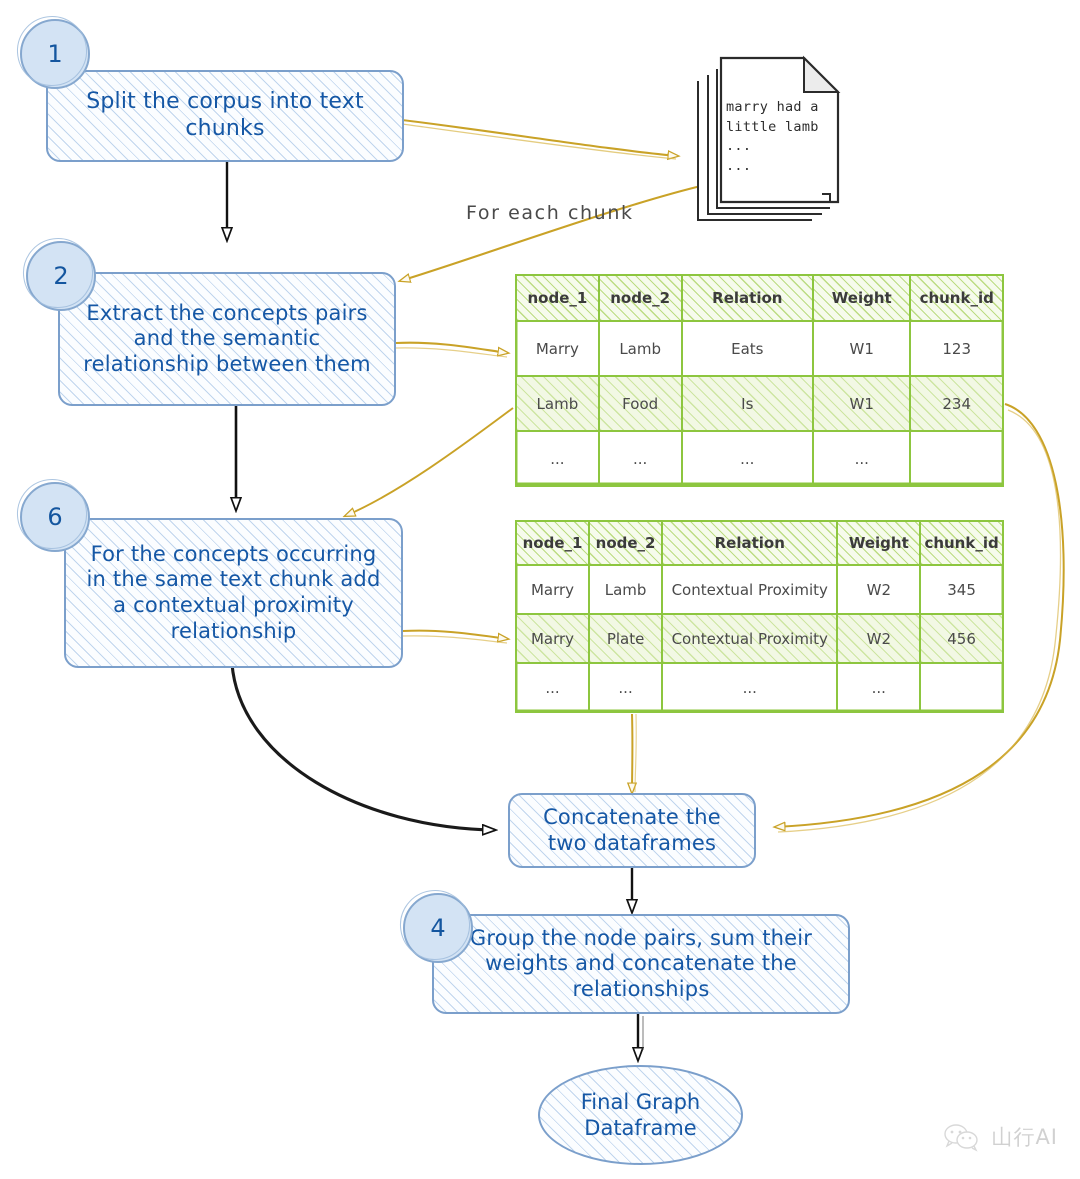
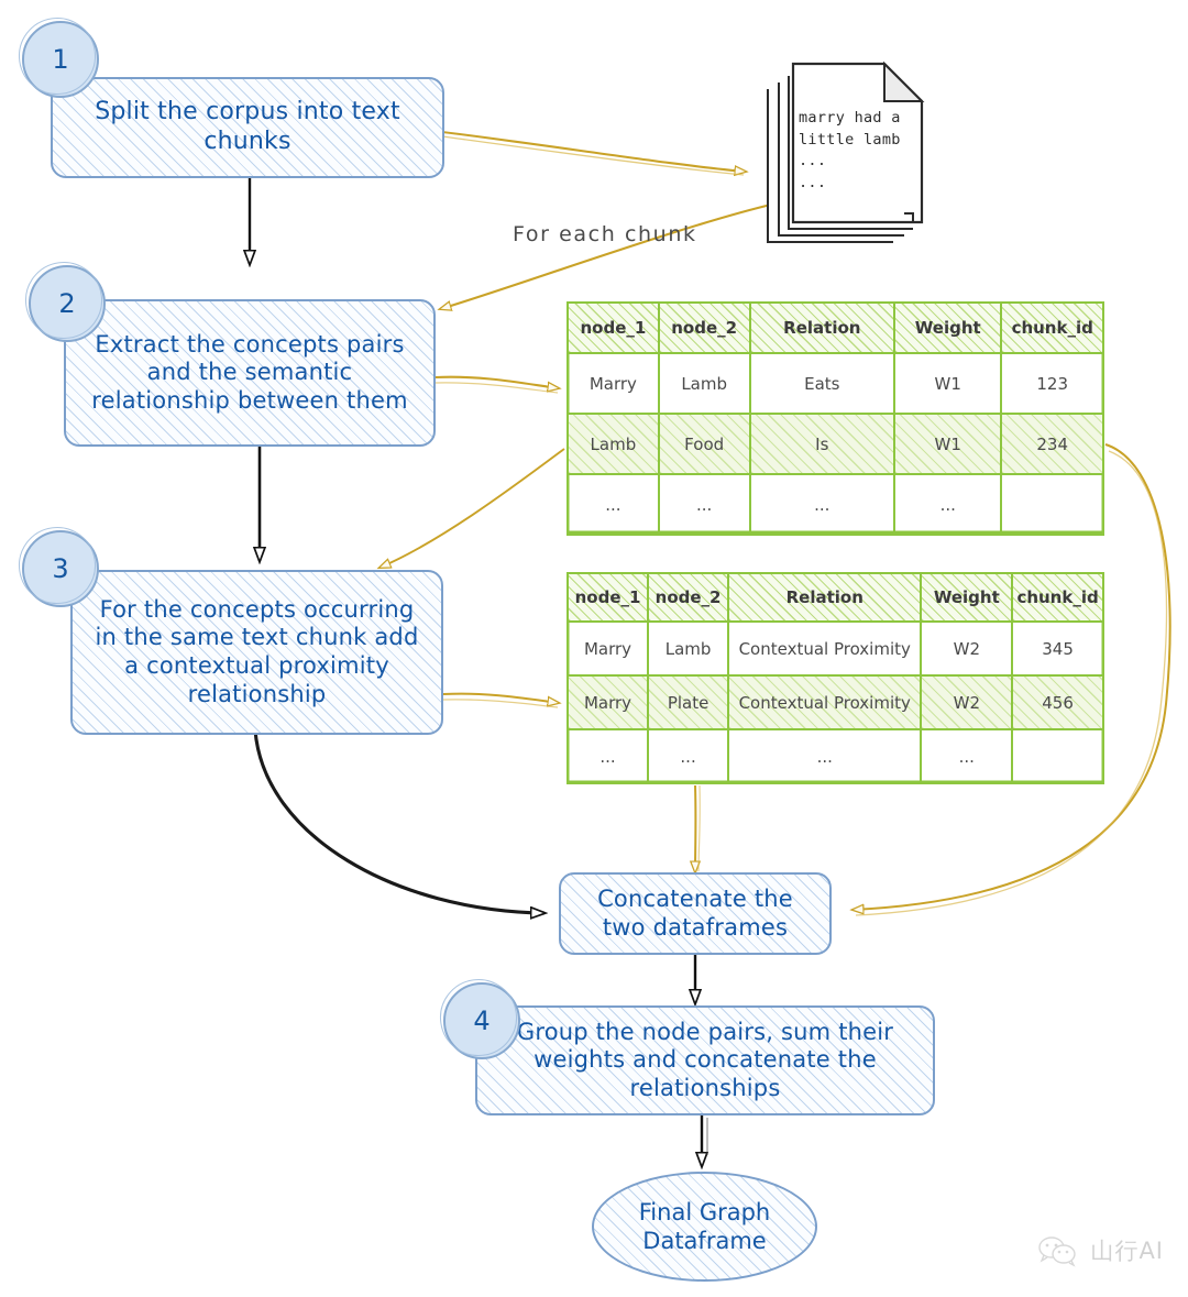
  1
  Split the corpus into text chunks
  marry had a
  little lamb
  ...
  ...
  For each chunk
  2
  Extract the concepts pairs and the semantic relationship between them
- 6
+ 3
  For the concepts occurring in the same text chunk add a contextual proximity relationship
  node_1	node_2	Relation	Weight	chunk_id
  Marry	Lamb	Eats	W1	123
  Lamb	Food	Is	W1	234
  ...	...	...	...
  node_1	node_2	Relation	Weight	chunk_id
  Marry	Lamb	Contextual Proximity	W2	345
  Marry	Plate	Contextual Proximity	W2	456
  ...	...	...	...
  Concatenate the two dataframes
  4
  Group the node pairs, sum their weights and concatenate the relationships
  Final Graph Dataframe
  山行AI
